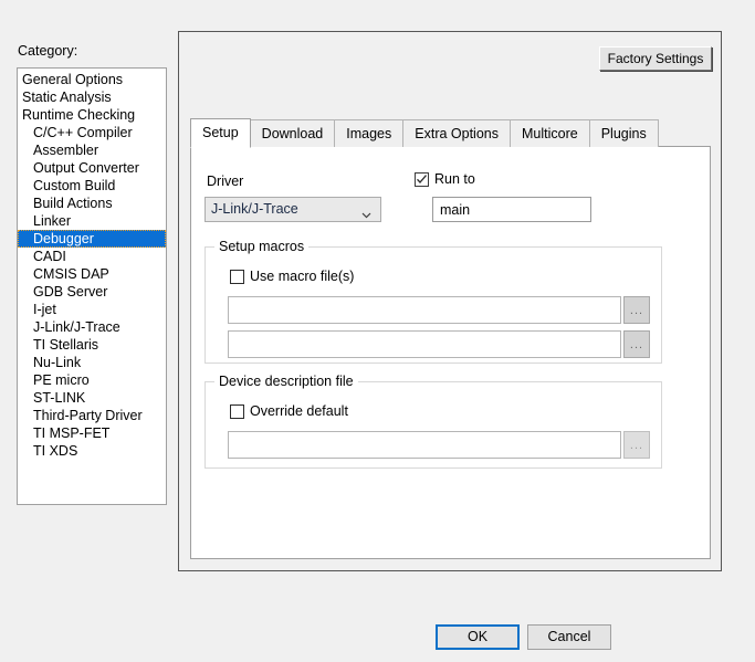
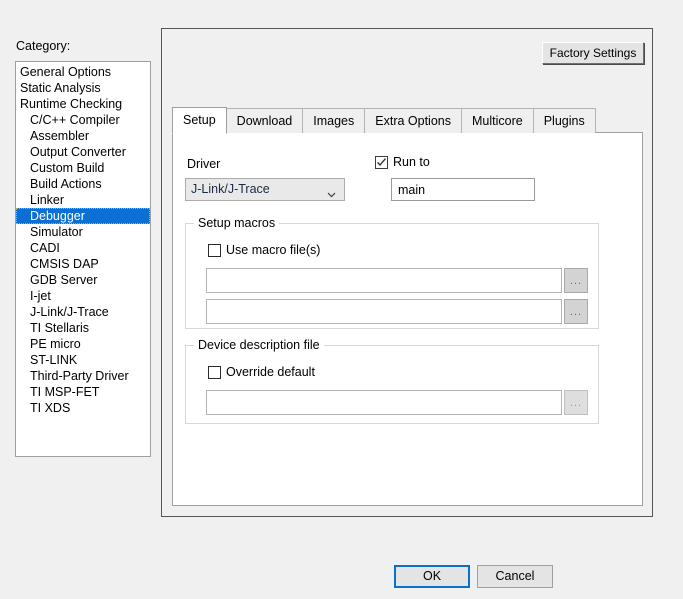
  Category:
  General Options
  Static Analysis
  Runtime Checking
  C/C++ Compiler
  Assembler
  Output Converter
  Custom Build
  Build Actions
  Linker
  Debugger
+ Simulator
  CADI
  CMSIS DAP
  GDB Server
  I-jet
  J-Link/J-Trace
  TI Stellaris
- Nu-Link
  PE micro
  ST-LINK
  Third-Party Driver
  TI MSP-FET
  TI XDS
  Factory Settings
  Setup
  Download
  Images
  Extra Options
  Multicore
  Plugins
  Driver
  J-Link/J-Trace
  Run to
  main
  Setup macros
  Use macro file(s)
  ...
  ...
  Device description file
  Override default
  ...
  OK
  Cancel
